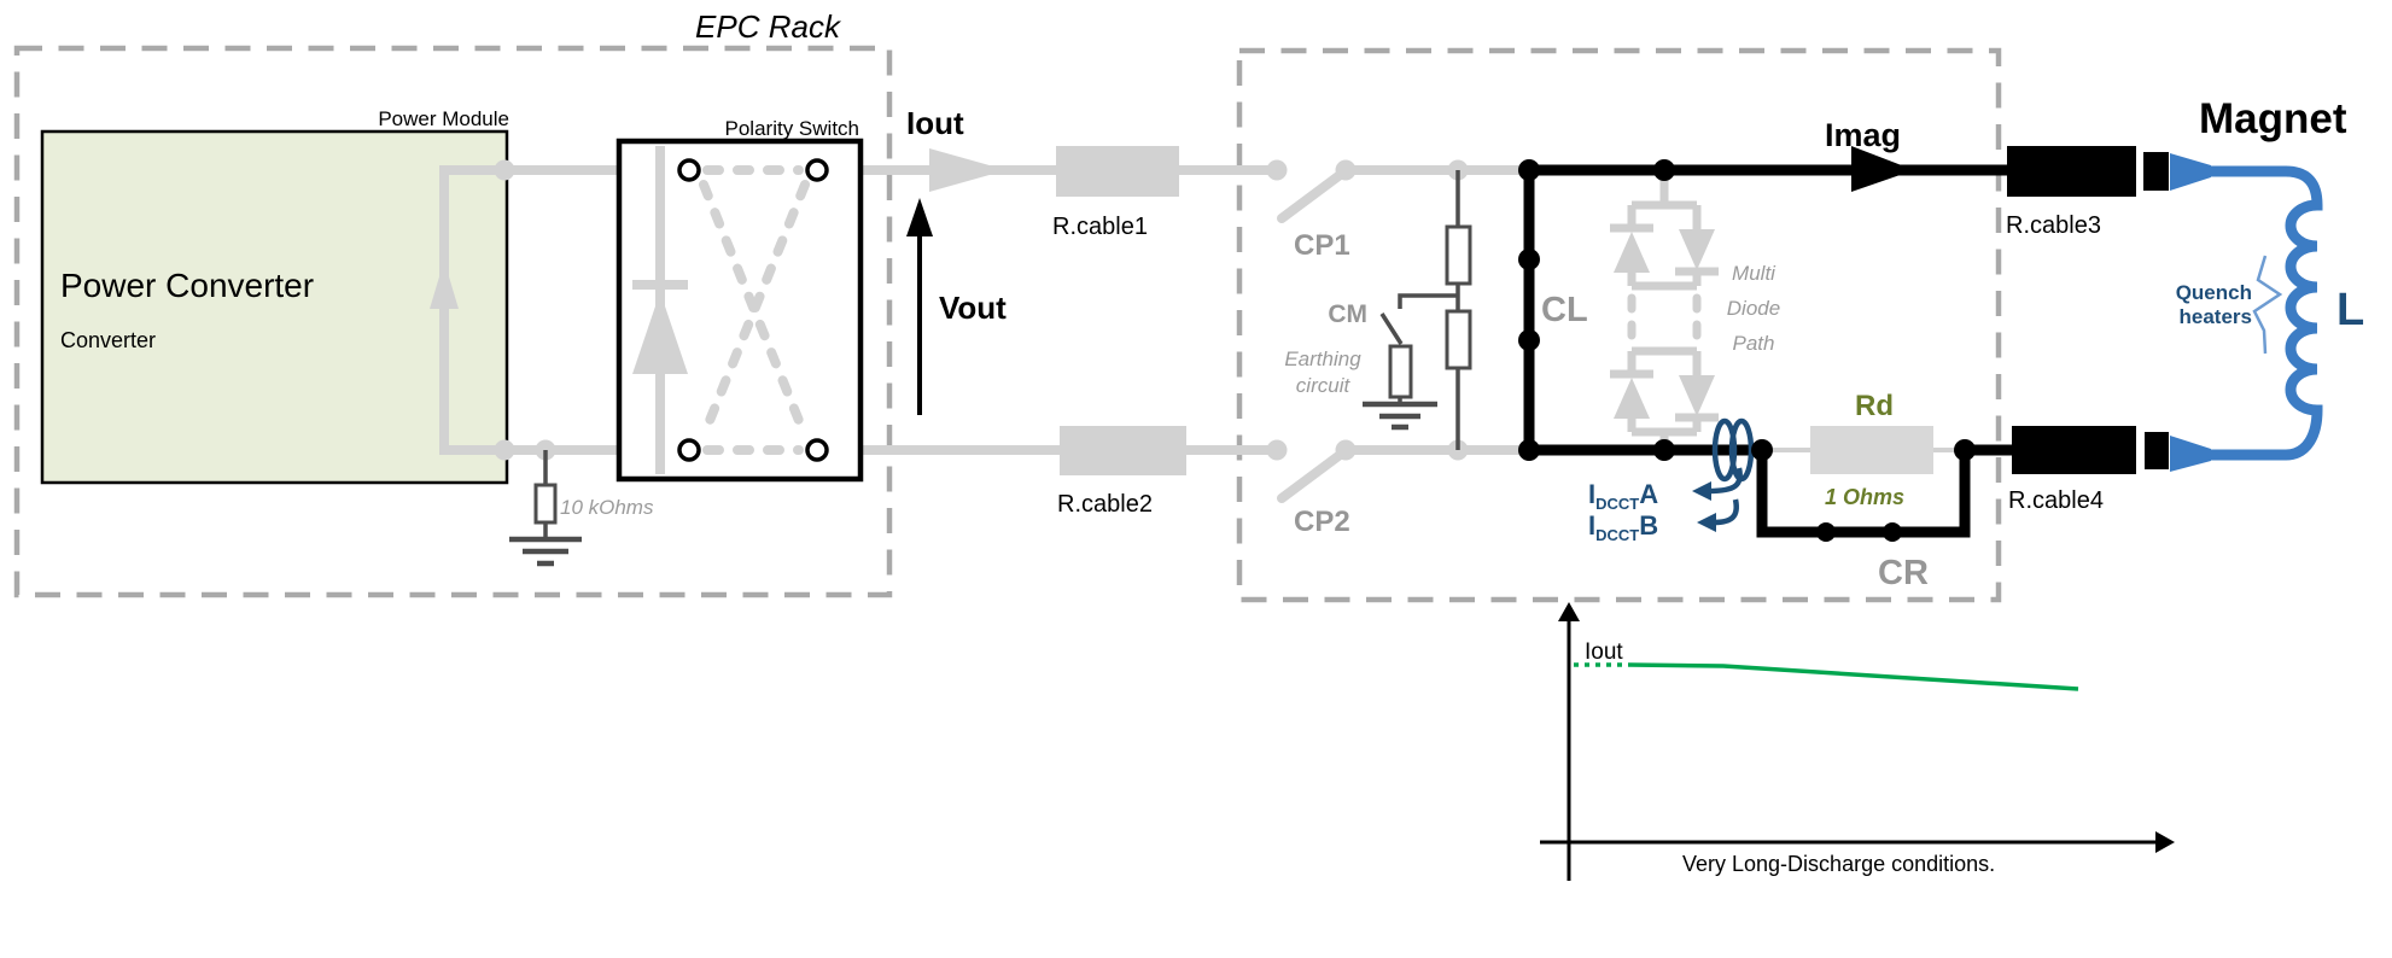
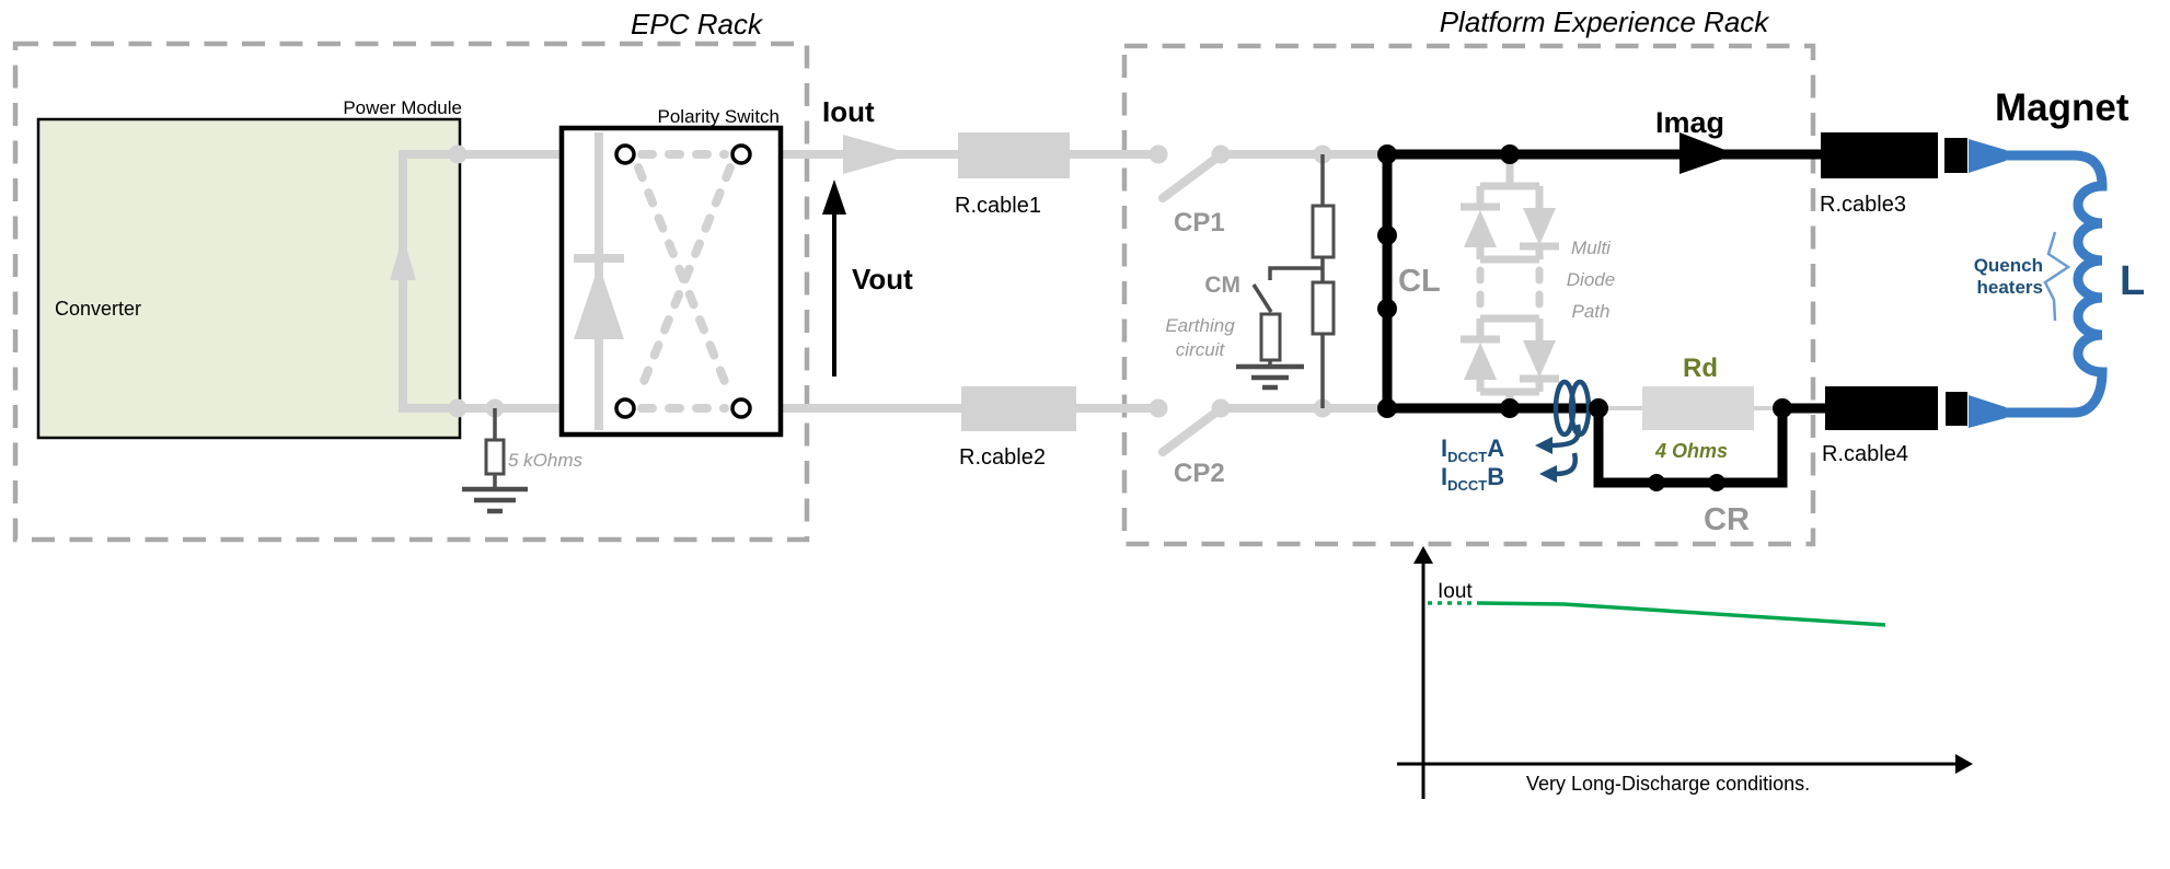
  EPC Rack
+ Platform Experience Rack
  Power Module
- Power Converter
  Converter
- 10 kOhms
+ 5 kOhms
  Polarity Switch
  Iout
  Vout
  R.cable1
  R.cable2
  CP1
  CP2
  CM
  Earthing
  circuit
  CL
  Multi
  Diode
  Path
  Imag
  Rd
- 1 Ohms
+ 4 Ohms
  CR
  IDCCT A
  IDCCT B
  R.cable3
  R.cable4
  Magnet
  Quench
  heaters
  L
  Iout
  Very Long-Discharge conditions.
